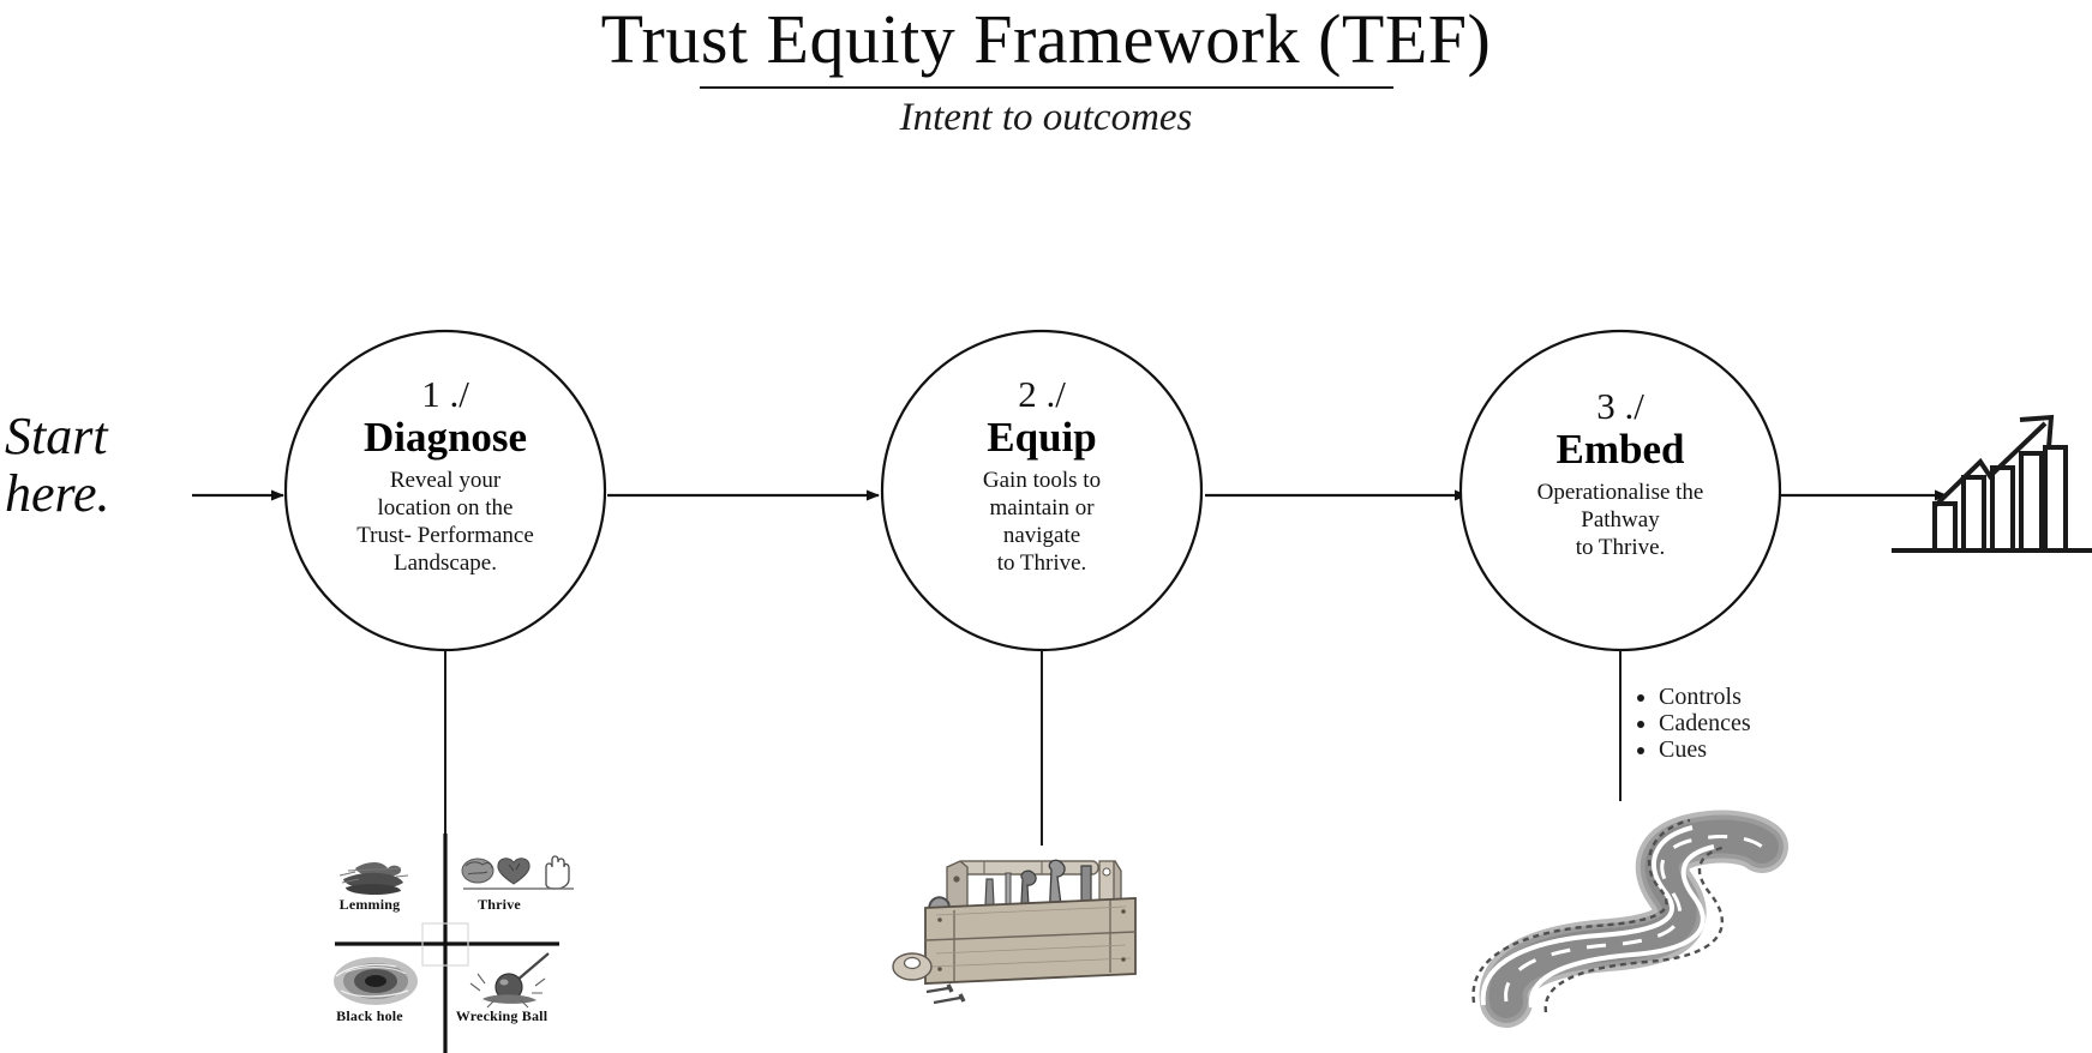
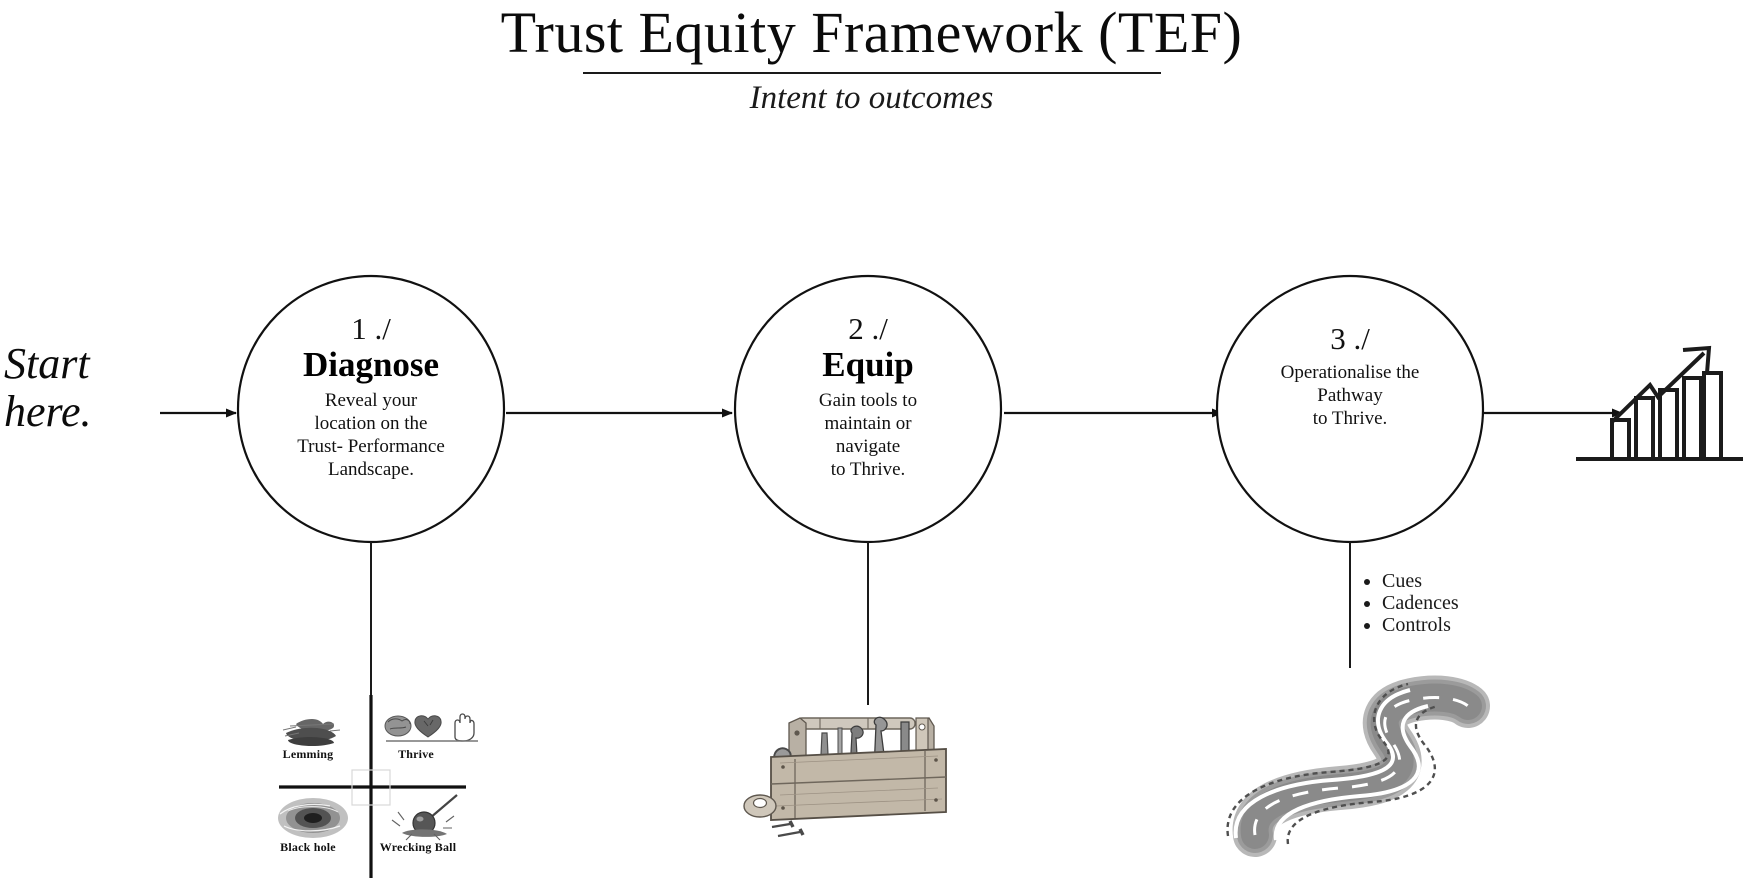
  Trust Equity Framework (TEF)
  Intent to outcomes
  Start here.
  1 ./
  Diagnose
  Reveal your
  location on the
  Trust- Performance
  Landscape.
  2 ./
  Equip
  Gain tools to
  maintain or
  navigate
  to Thrive.
  3 ./
- Embed
  Operationalise the
  Pathway
  to Thrive.
- Controls
+ Cues
  Cadences
- Cues
+ Controls
  Lemming
  Thrive
  Black hole
  Wrecking Ball
